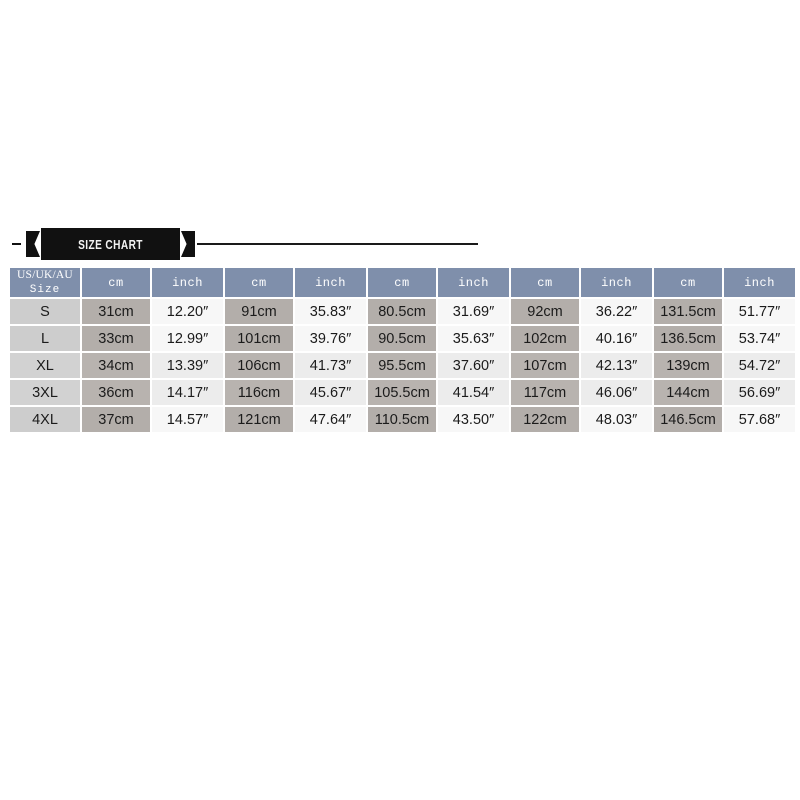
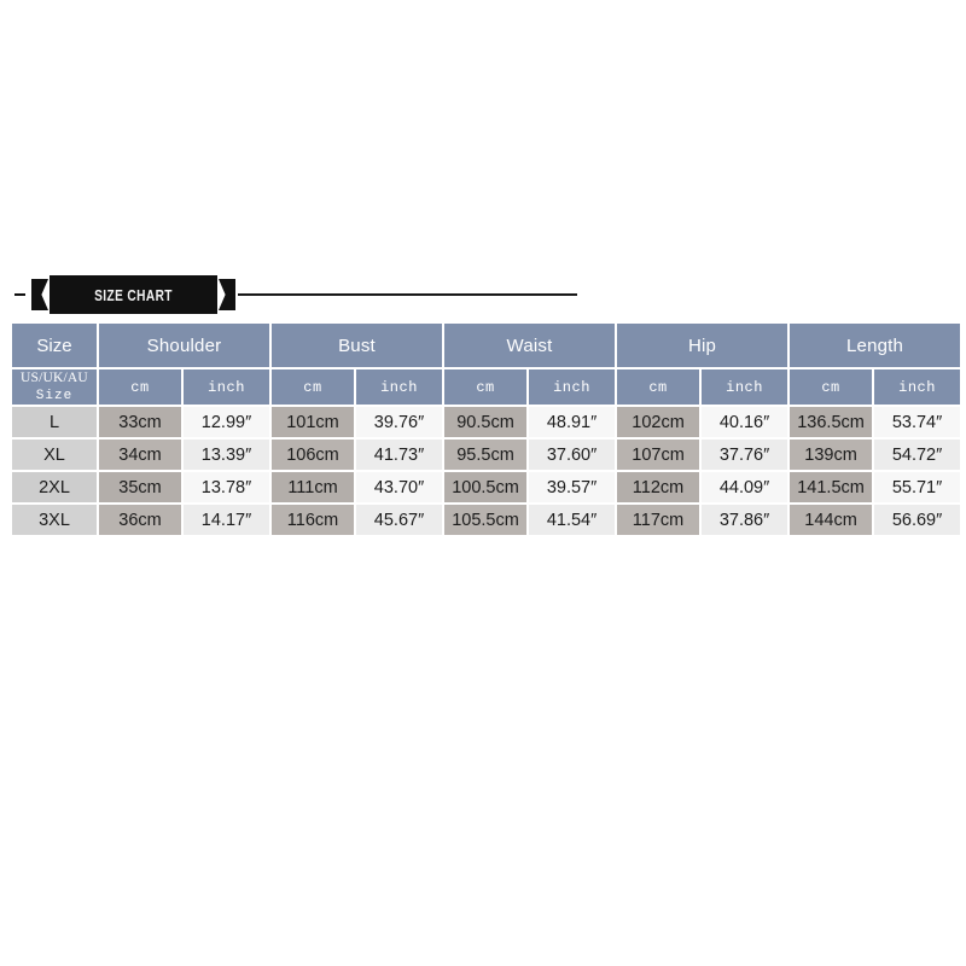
  SIZE CHART
+ Size	Shoulder	Bust	Waist	Hip	Length
  US/UK/AU Size	cm	inch	cm	inch	cm	inch	cm	inch	cm	inch
- S	31cm	12.20″	91cm	35.83″	80.5cm	31.69″	92cm	36.22″	131.5cm	51.77″
- L	33cm	12.99″	101cm	39.76″	90.5cm	35.63″	102cm	40.16″	136.5cm	53.74″
+ L	33cm	12.99″	101cm	39.76″	90.5cm	48.91″	102cm	40.16″	136.5cm	53.74″
- XL	34cm	13.39″	106cm	41.73″	95.5cm	37.60″	107cm	42.13″	139cm	54.72″
+ XL	34cm	13.39″	106cm	41.73″	95.5cm	37.60″	107cm	37.76″	139cm	54.72″
+ 2XL	35cm	13.78″	111cm	43.70″	100.5cm	39.57″	112cm	44.09″	141.5cm	55.71″
- 3XL	36cm	14.17″	116cm	45.67″	105.5cm	41.54″	117cm	46.06″	144cm	56.69″
+ 3XL	36cm	14.17″	116cm	45.67″	105.5cm	41.54″	117cm	37.86″	144cm	56.69″
- 4XL	37cm	14.57″	121cm	47.64″	110.5cm	43.50″	122cm	48.03″	146.5cm	57.68″
